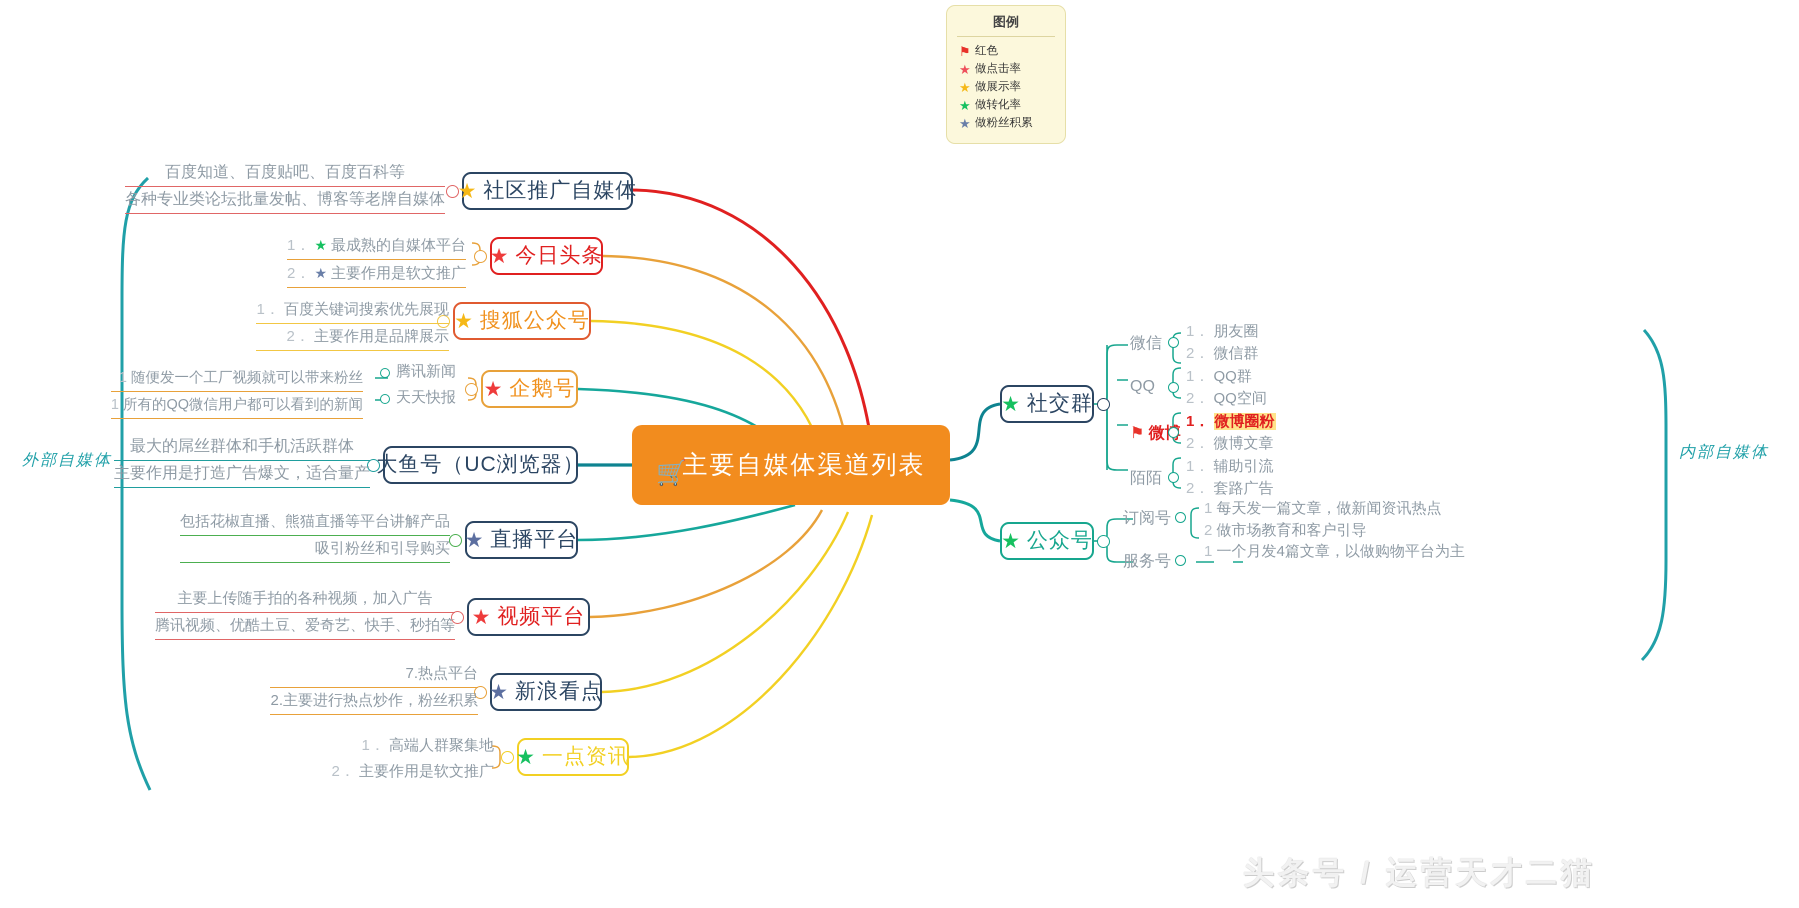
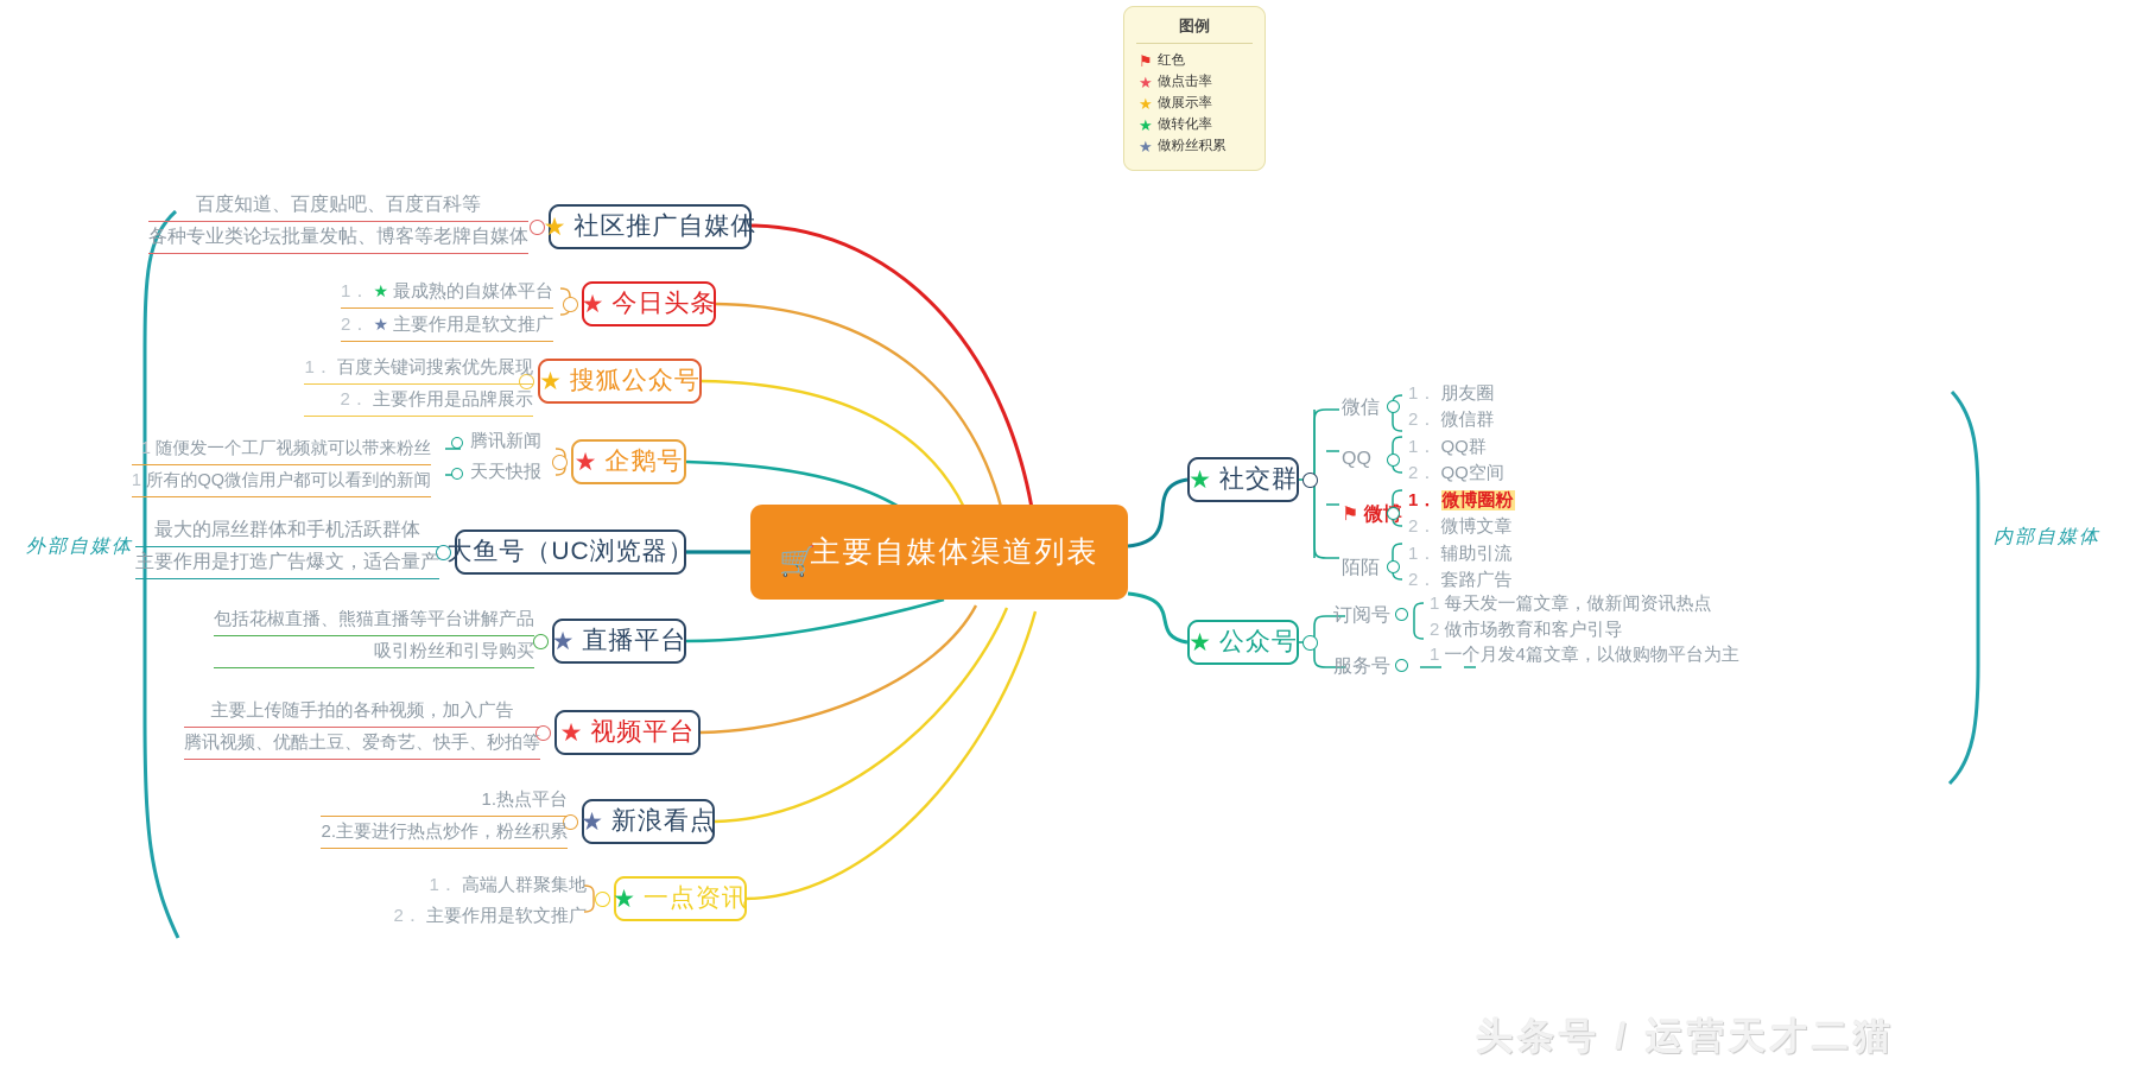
  🛒
  主要自媒体渠道列表
  图例
  ⚑
  红色
  ★
  做点击率
  ★
  做展示率
  ★
  做转化率
  ★
  做粉丝积累
  外部自媒体
  内部自媒体
  头条号 / 运营天才二猫
  ★
  社区推广自媒体
  百度知道、百度贴吧、百度百科等
  各种专业类论坛批量发帖、博客等老牌自媒体
  ★
  今日头条
  1． ★ 最成熟的自媒体平台
  2． ★ 主要作用是软文推广
  ★
  搜狐公众号
  1． 百度关键词搜索优先展现
  2． 主要作用是品牌展示
  ★
  企鹅号
  1 随便发一个工厂视频就可以带来粉丝
  1 所有的QQ微信用户都可以看到的新闻
  腾讯新闻
  天天快报
  大鱼号（UC浏览器）
  最大的屌丝群体和手机活跃群体
  主要作用是打造广告爆文，适合量产
  ★
  直播平台
  包括花椒直播、熊猫直播等平台讲解产品
  吸引粉丝和引导购买
  ★
  视频平台
  主要上传随手拍的各种视频，加入广告
  腾讯视频、优酷土豆、爱奇艺、快手、秒拍等
  ★
  新浪看点
- 7.热点平台
+ 1.热点平台
  2.主要进行热点炒作，粉丝积累
  ★
  一点资讯
  1． 高端人群聚集地
  2． 主要作用是软文推广
  ★
  社交群
  微信
  1． 朋友圈
  2． 微信群
  QQ
  1． QQ群
  2． QQ空间
  1． 微博圈粉
  2． 微博文章
  陌陌
  1． 辅助引流
  2． 套路广告
  ★
  公众号
  订阅号
  1 每天发一篇文章，做新闻资讯热点
  2 做市场教育和客户引导
  服务号
  1 一个月发4篇文章，以做购物平台为主
